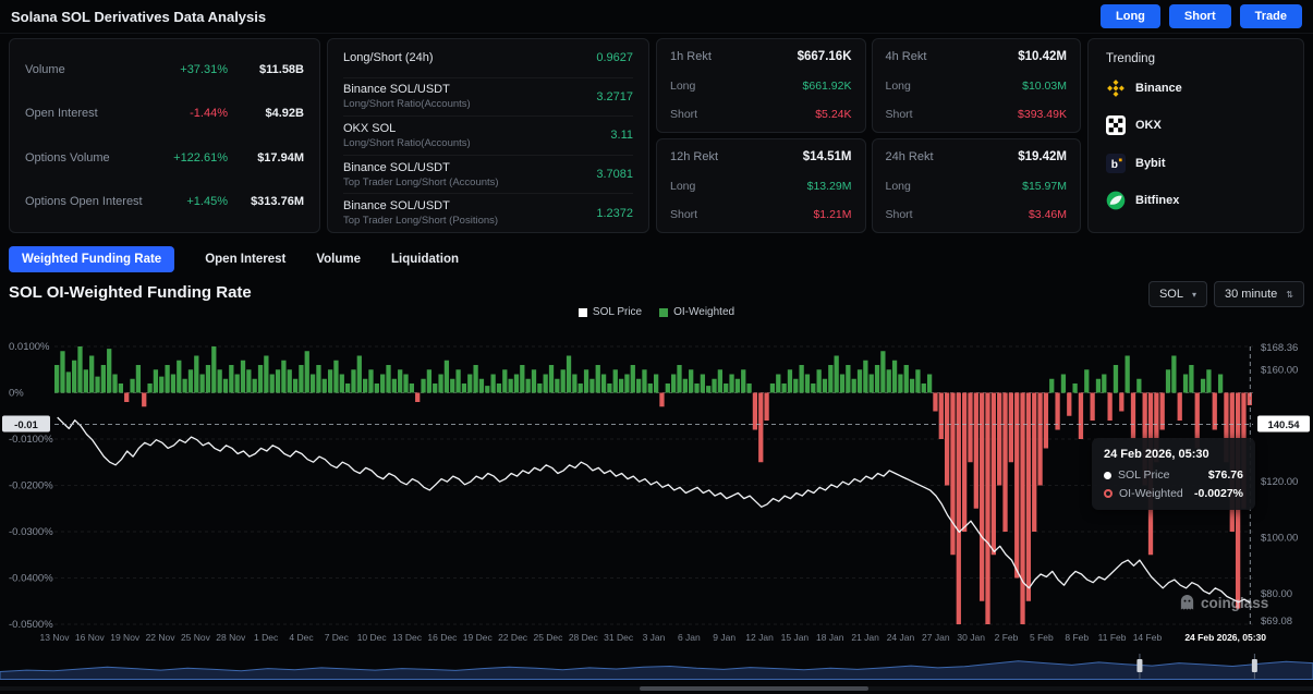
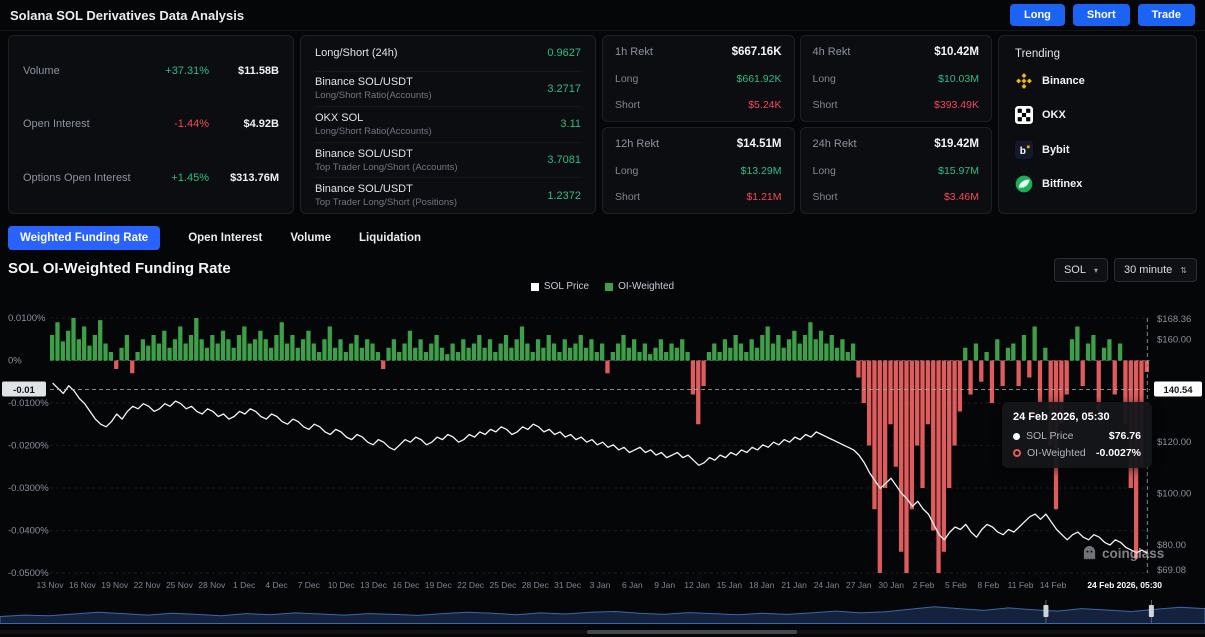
  Solana SOL Derivatives Data Analysis
  Long
  Short
  Trade
  Volume
  +37.31%
  $11.58B
  Open Interest
  -1.44%
  $4.92B
- Options Volume
- +122.61%
- $17.94M
  Options Open Interest
  +1.45%
  $313.76M
  Long/Short (24h)
  0.9627
  Binance SOL/USDT
  Long/Short Ratio(Accounts)
  3.2717
  OKX SOL
  Long/Short Ratio(Accounts)
  3.11
  Binance SOL/USDT
  Top Trader Long/Short (Accounts)
  3.7081
  Binance SOL/USDT
  Top Trader Long/Short (Positions)
  1.2372
  1h Rekt
  $667.16K
  Long
  $661.92K
  Short
  $5.24K
  4h Rekt
  $10.42M
  Long
  $10.03M
  Short
  $393.49K
  12h Rekt
  $14.51M
  Long
  $13.29M
  Short
  $1.21M
  24h Rekt
  $19.42M
  Long
  $15.97M
  Short
  $3.46M
  Trending
  Binance
  OKX
  b
  Bybit
  Bitfinex
  Weighted Funding Rate
  Open Interest
  Volume
  Liquidation
  SOL OI-Weighted Funding Rate
  SOL
  ▾
  30 minute
  ⇅
  SOL Price
  OI-Weighted
  0.0100%
  0%
  -0.0100%
  -0.0200%
  -0.0300%
  -0.0400%
  -0.0500%
  $168.36
  $160.00
  $120.00
  $100.00
  $80.00
  $69.08
  -0.01
  140.54
  13 Nov
  16 Nov
  19 Nov
  22 Nov
  25 Nov
  28 Nov
  1 Dec
  4 Dec
  7 Dec
  10 Dec
  13 Dec
  16 Dec
  19 Dec
  22 Dec
  25 Dec
  28 Dec
  31 Dec
  3 Jan
  6 Jan
  9 Jan
  12 Jan
  15 Jan
  18 Jan
  21 Jan
  24 Jan
  27 Jan
  30 Jan
  2 Feb
  5 Feb
  8 Feb
  11 Feb
  14 Feb
  24 Feb 2026, 05:30
  24 Feb 2026, 05:30
  SOL Price
  $76.76
  OI-Weighted
  -0.0027%
  coinglass
